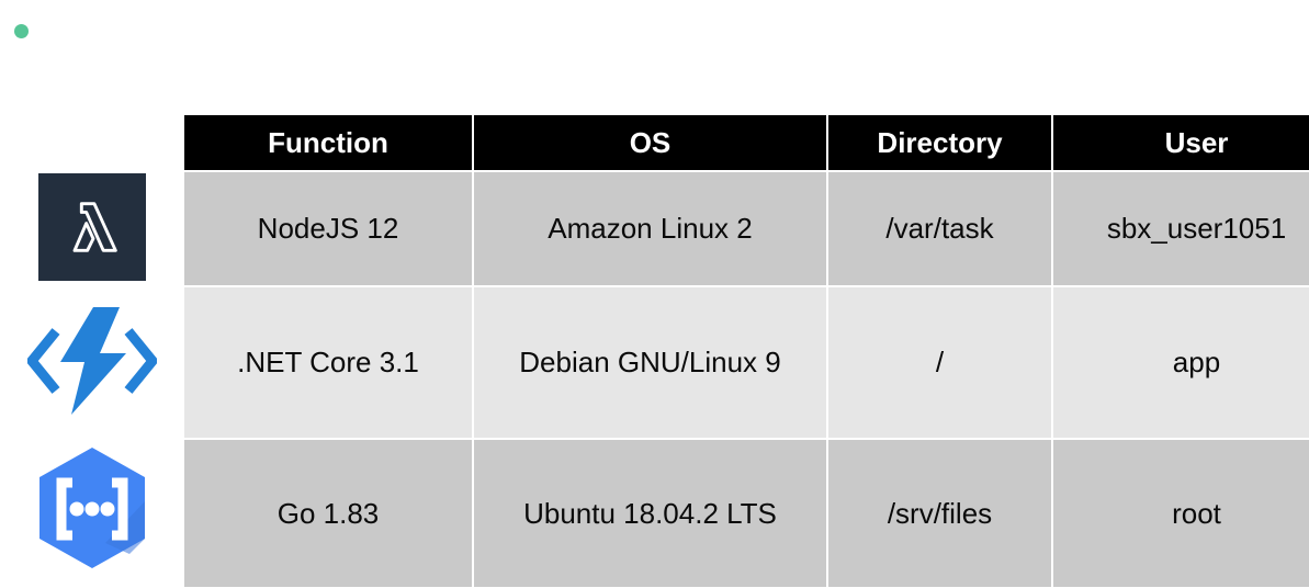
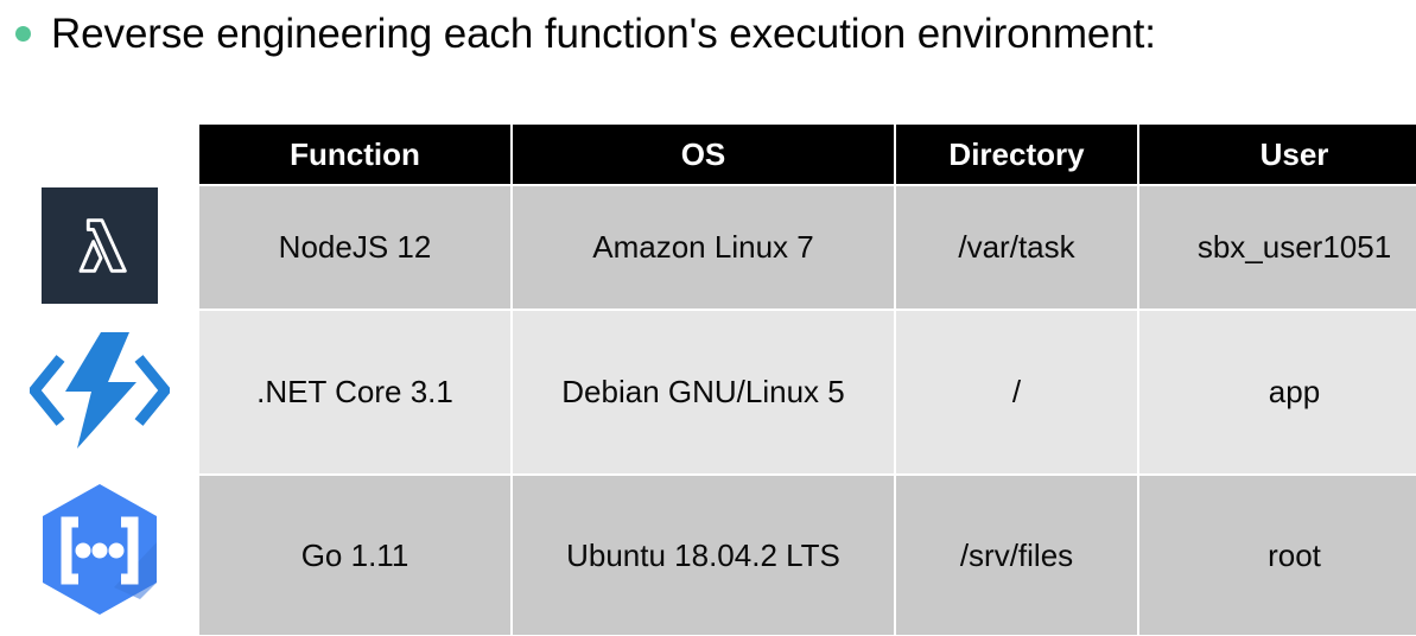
+ Reverse engineering each function's execution environment:
  Function	OS	Directory	User
- NodeJS 12	Amazon Linux 2	/var/task	sbx_user1051
+ NodeJS 12	Amazon Linux 7	/var/task	sbx_user1051
- .NET Core 3.1	Debian GNU/Linux 9	/	app
+ .NET Core 3.1	Debian GNU/Linux 5	/	app
- Go 1.83	Ubuntu 18.04.2 LTS	/srv/files	root
+ Go 1.11	Ubuntu 18.04.2 LTS	/srv/files	root
